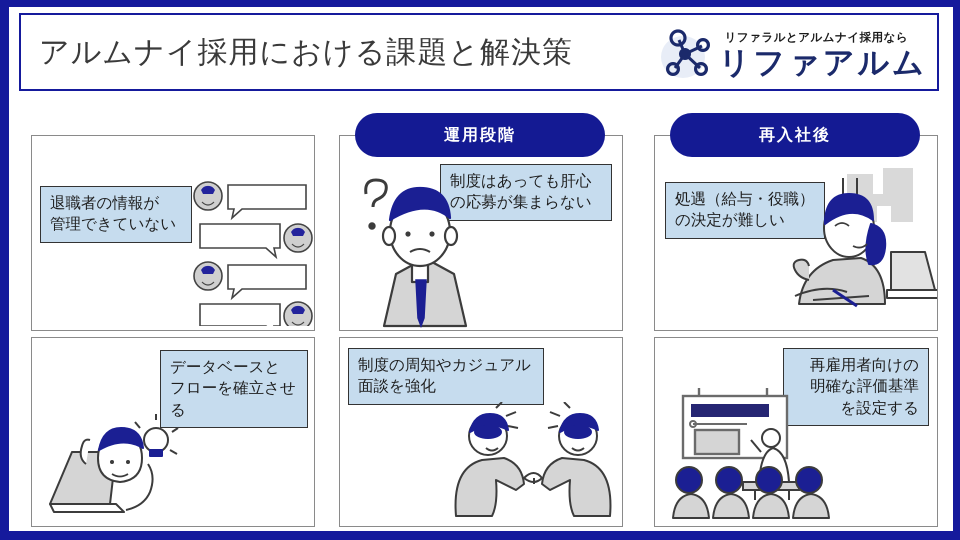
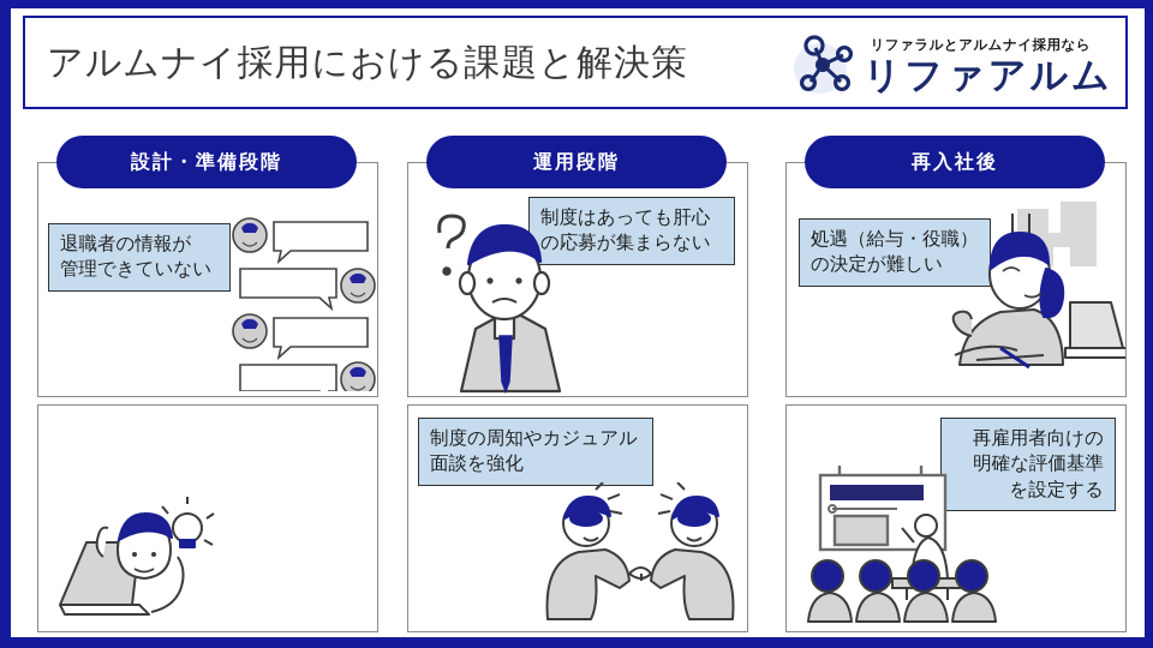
  アルムナイ採用における課題と解決策
  リファラルとアルムナイ採用なら
  リファアルム
+ 設計・準備段階
  退職者の情報が
  管理できていない
- データベースと
- フローを確立させる
  運用段階
  制度はあっても肝心
  の応募が集まらない
  制度の周知やカジュアル
  面談を強化
  再入社後
  処遇（給与・役職）
  の決定が難しい
  再雇用者向けの
  明確な評価基準
  を設定する
